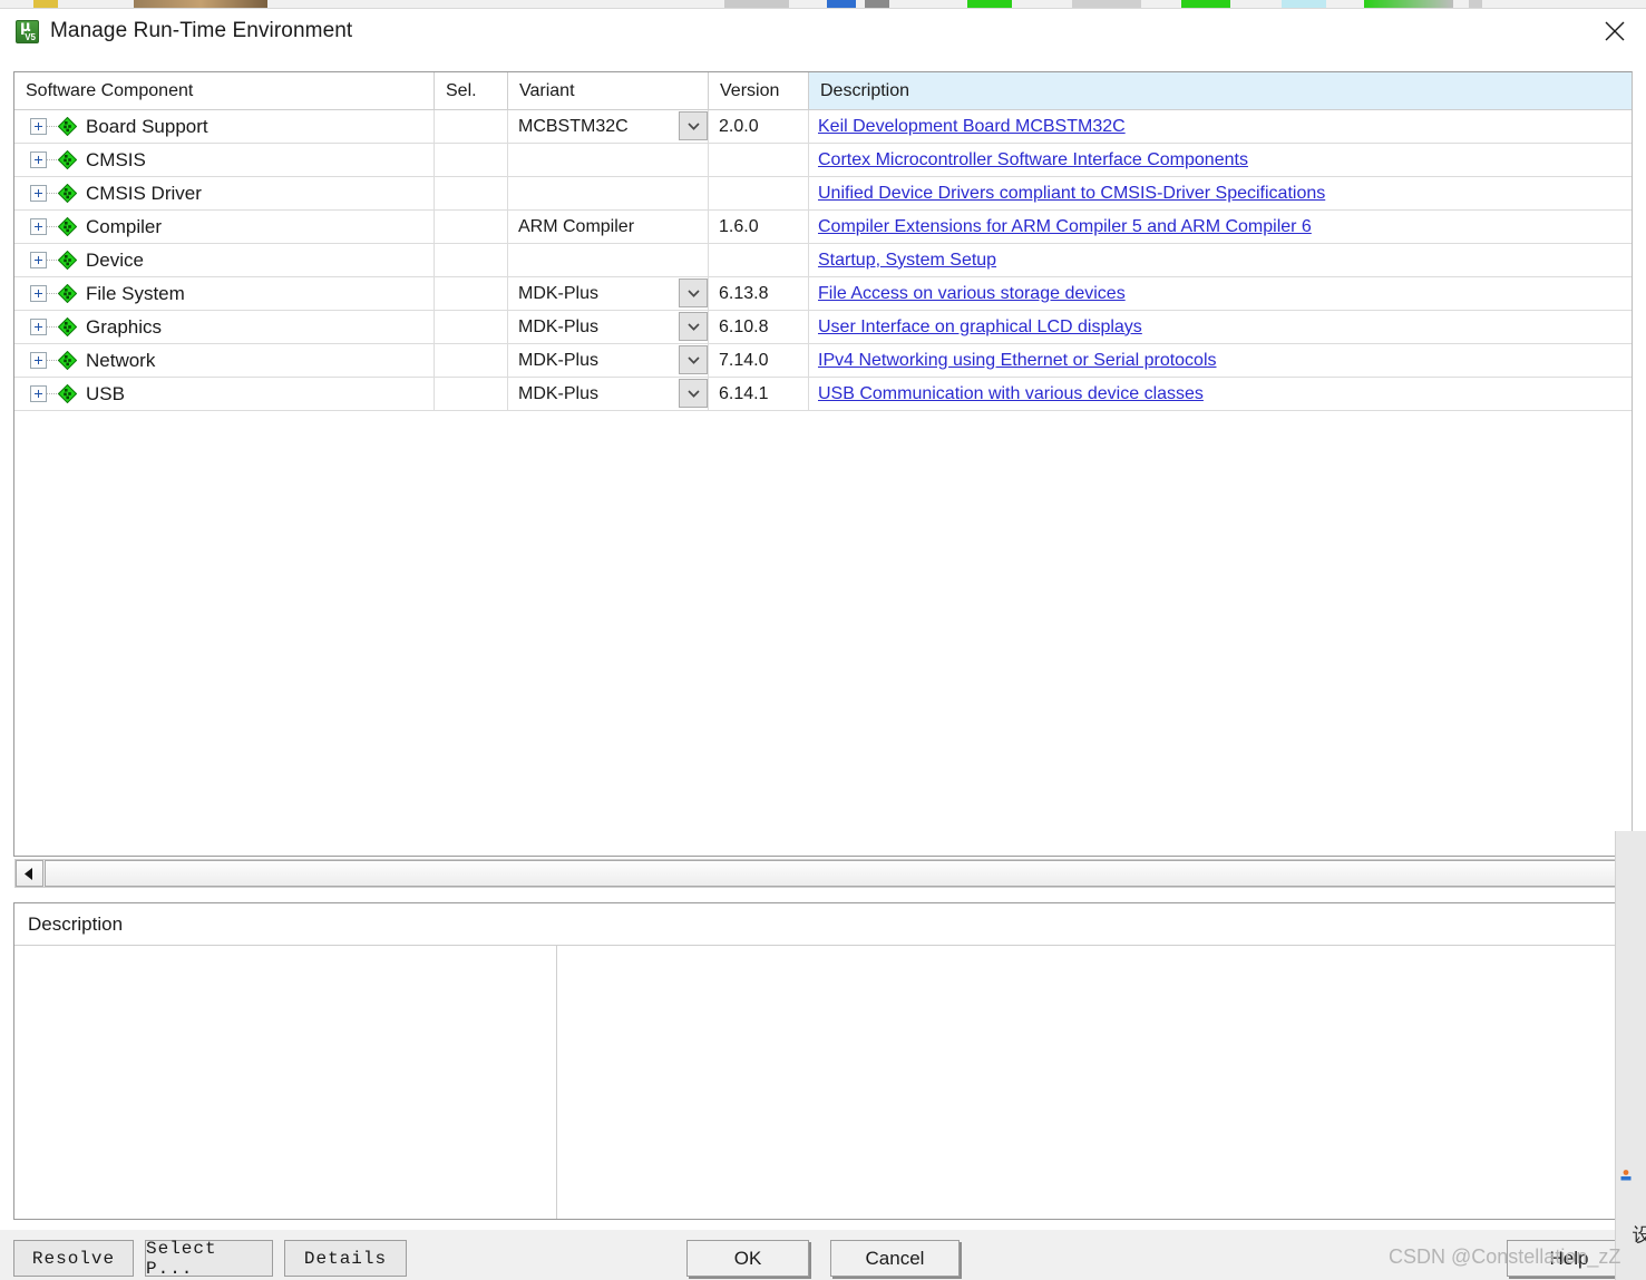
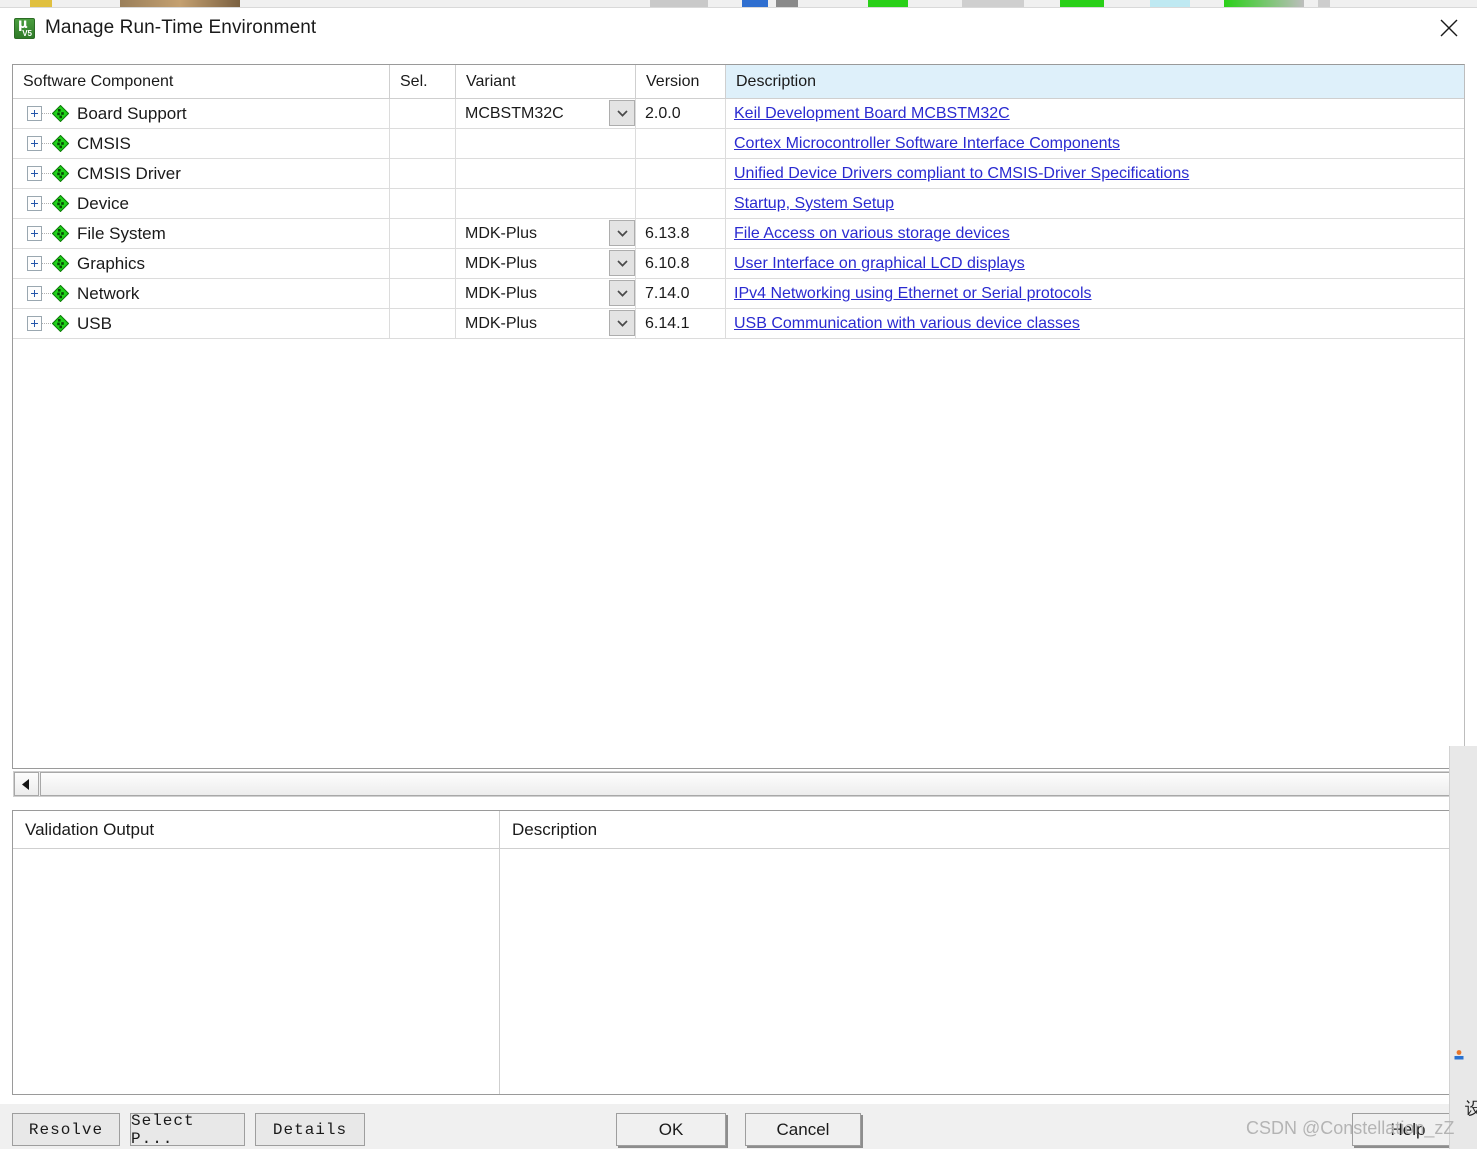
  Manage Run-Time Environment
  Software Component
  Sel.
  Variant
  Version
  Description
  Board Support
  MCBSTM32C
  2.0.0
  Keil Development Board MCBSTM32C
  CMSIS
  Cortex Microcontroller Software Interface Components
  CMSIS Driver
  Unified Device Drivers compliant to CMSIS-Driver Specifications
- Compiler
- ARM Compiler
- 1.6.0
- Compiler Extensions for ARM Compiler 5 and ARM Compiler 6
  Device
  Startup, System Setup
  File System
  MDK-Plus
  6.13.8
  File Access on various storage devices
  Graphics
  MDK-Plus
  6.10.8
  User Interface on graphical LCD displays
  Network
  MDK-Plus
  7.14.0
  IPv4 Networking using Ethernet or Serial protocols
  USB
  MDK-Plus
  6.14.1
  USB Communication with various device classes
+ Validation Output
  Description
  Resolve
  Select P...
  Details
  OK
  Cancel
  Help
  设
  CSDN @Constellation_zZ
